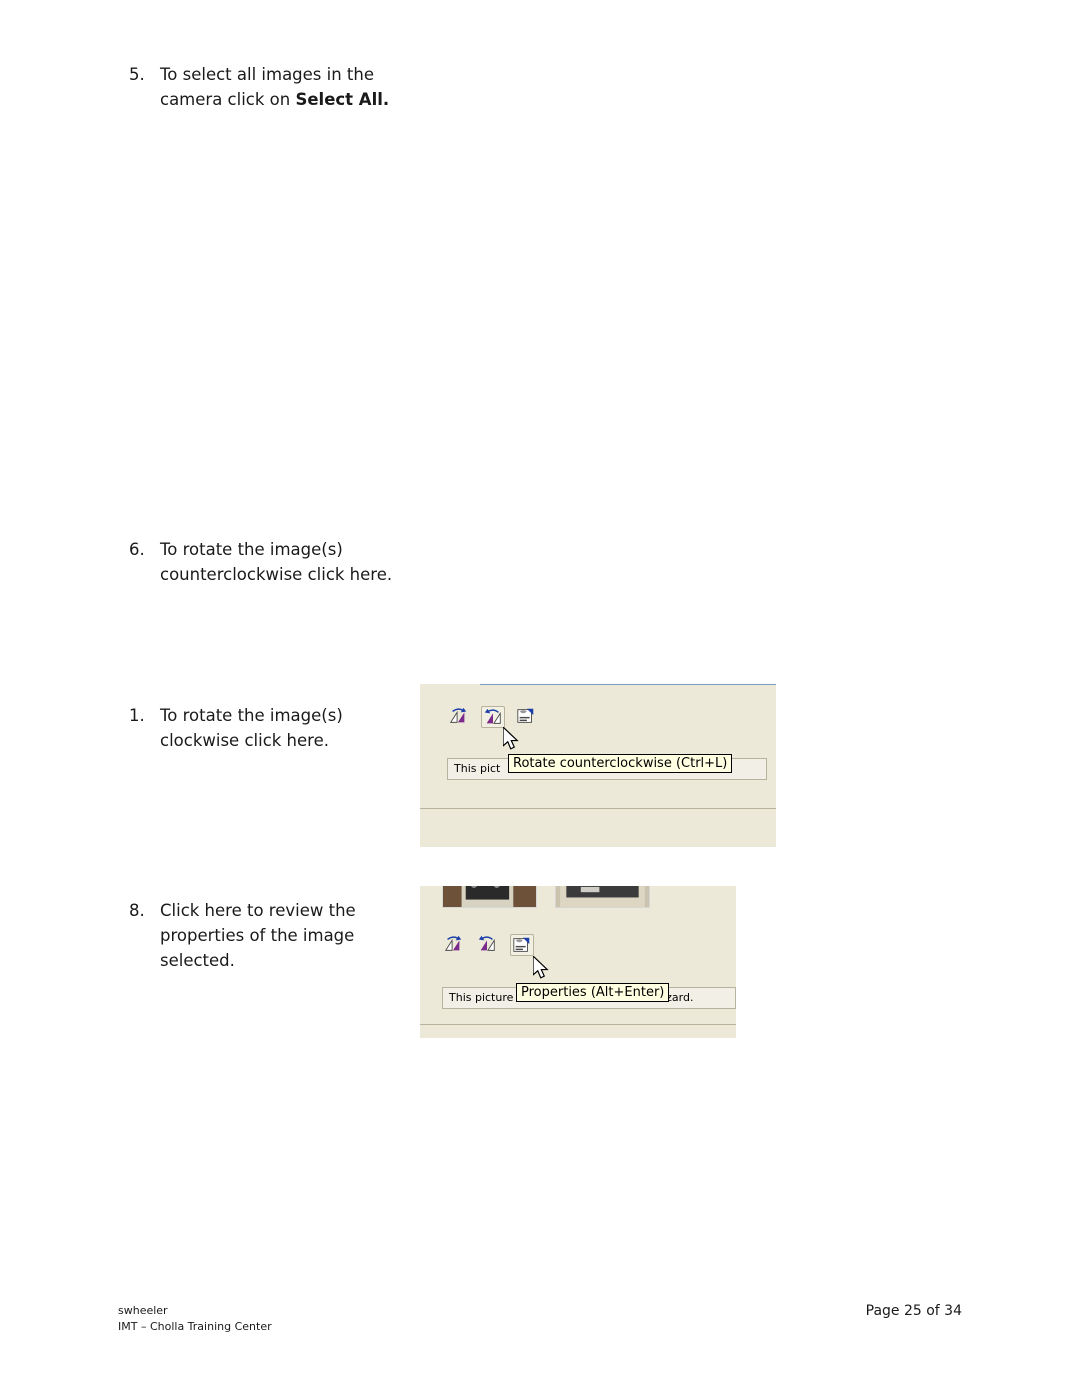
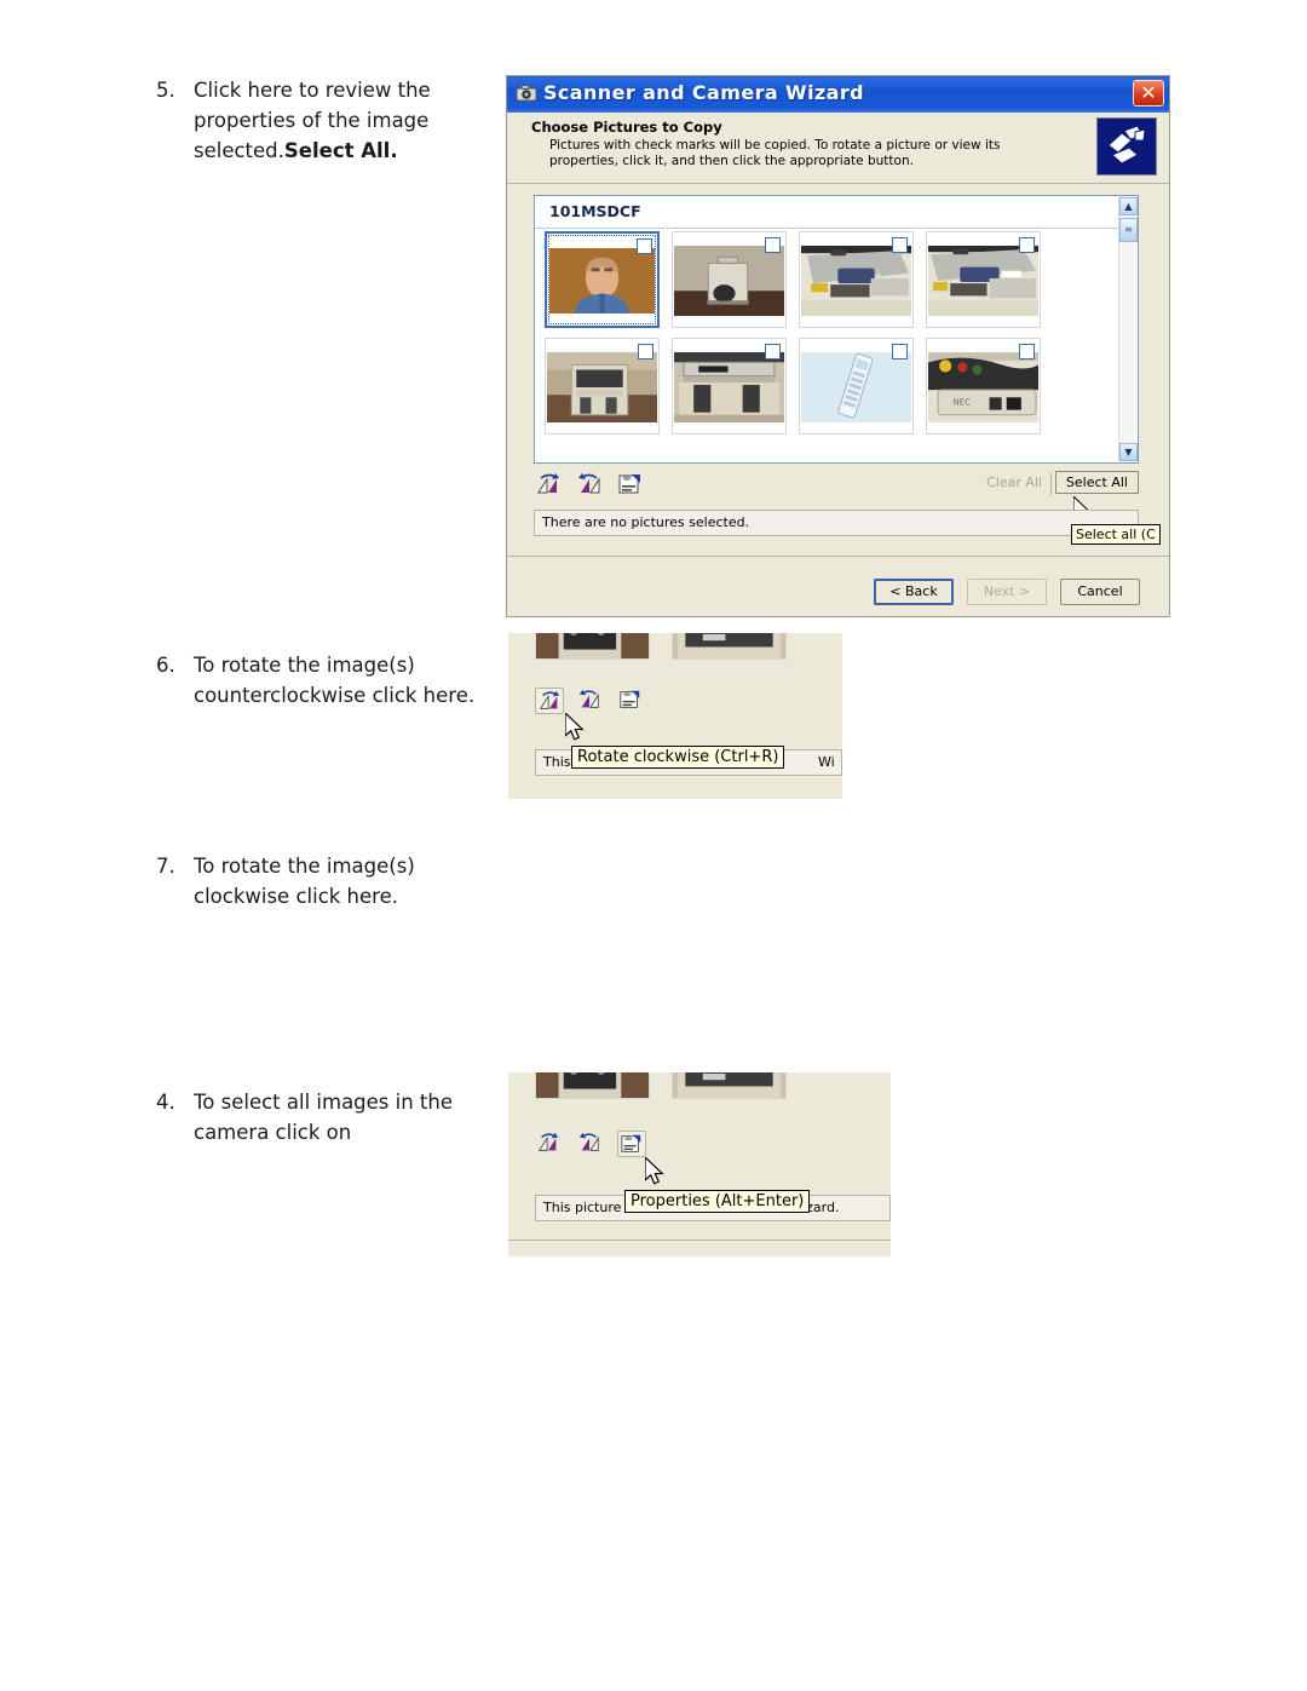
  5.
- To select all images in the camera click on Select All.
+ Click here to review the properties of the image selected.Select All.
+ Scanner and Camera Wizard
+ ✕
+ Choose Pictures to Copy
+ Pictures with check marks will be copied. To rotate a picture or view its properties, click it, and then click the appropriate button.
+ 101MSDCF
+ NEC
+ ▲
+ ≡
+ ▼
+ Clear All
+ Select All
+ There are no pictures selected.
+ Select all (C
+ < Back
+ Next >
+ Cancel
  6.
  To rotate the image(s) counterclockwise click here.
+ This
+ Wi
+ Rotate clockwise (Ctrl+R)
- 1.
+ 7.
  To rotate the image(s) clockwise click here.
- This pict
- Rotate counterclockwise (Ctrl+L)
- 8.
+ 4.
- Click here to review the properties of the image selected.
+ To select all images in the camera click on
  Properties (Alt+Enter)
- swheeler
- IMT – Cholla Training Center
- Page 25 of 34
